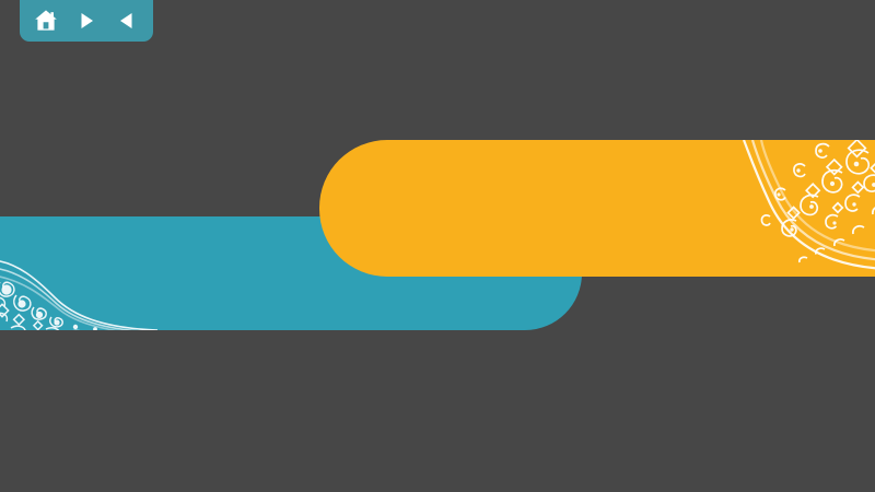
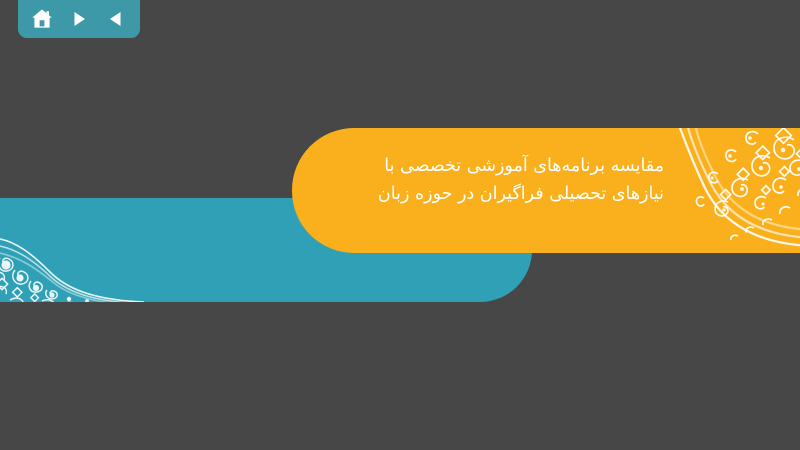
+ مقایسه برنامه‌های آموزشی تخصصی با
+ نیازهای تحصیلی فراگیران در حوزه زبان
